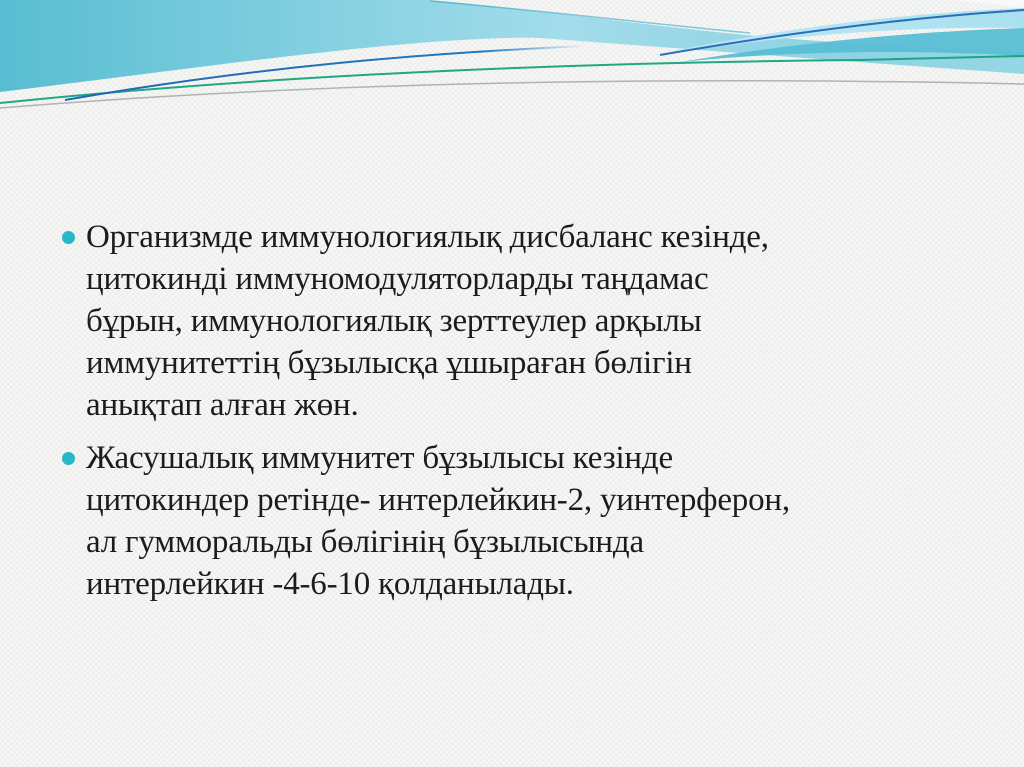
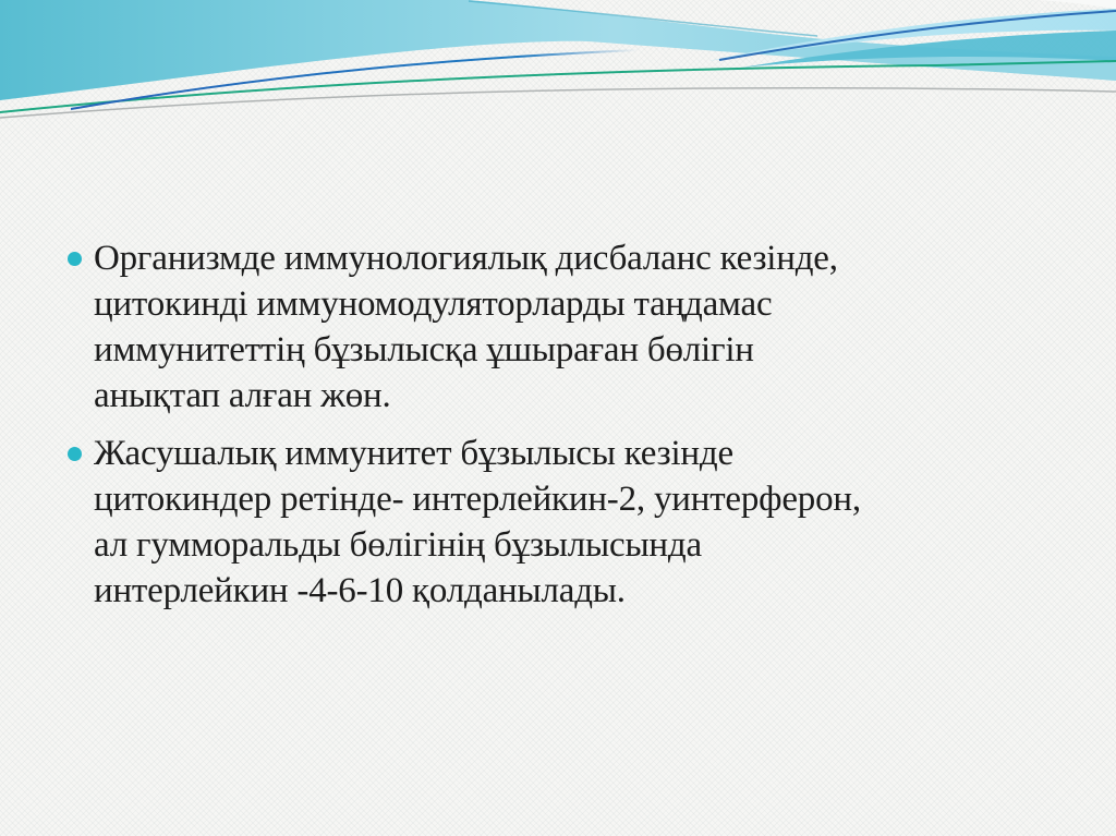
  Организмде иммунологиялық дисбаланс кезінде,
  цитокинді иммуномодуляторларды таңдамас
- бұрын, иммунологиялық зерттеулер арқылы
  иммунитеттің бұзылысқа ұшыраған бөлігін
  анықтап алған жөн.
  Жасушалық иммунитет бұзылысы кезінде
  цитокиндер ретінде- интерлейкин-2, уинтерферон,
  ал гумморальды бөлігінің бұзылысында
  интерлейкин -4-6-10 қолданылады.
